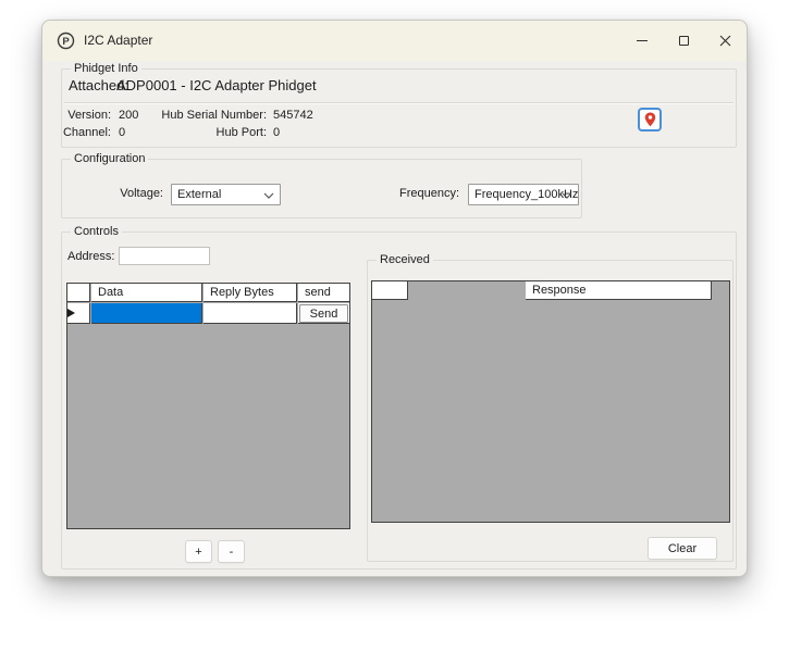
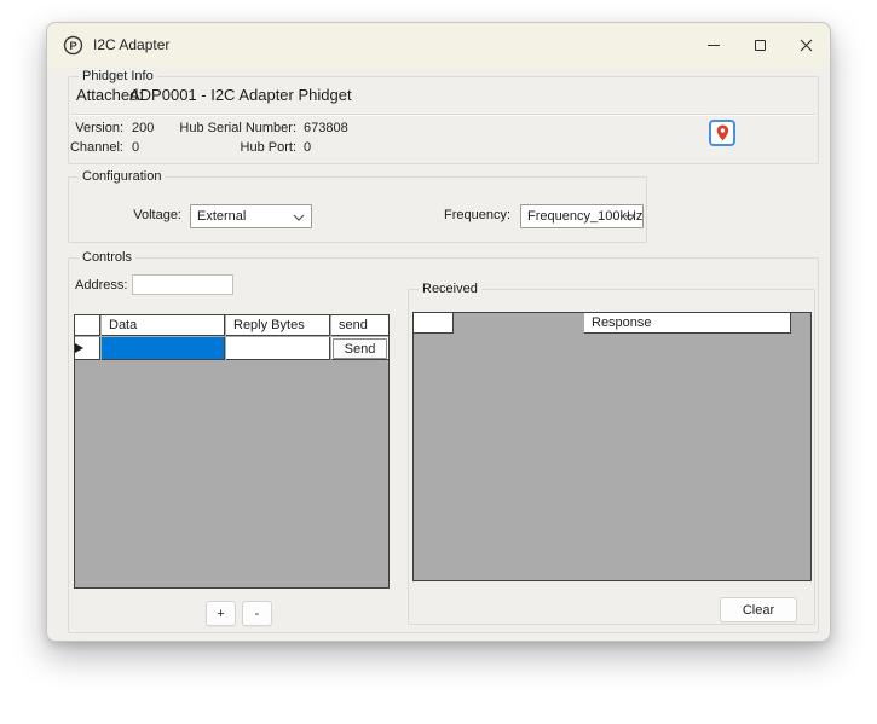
  P
  I2C Adapter
  Phidget Info
  Attached:
  ADP0001 - I2C Adapter Phidget
  Version:
  200
  Hub Serial Number:
- 545742
+ 673808
  Channel:
  0
  Hub Port:
  0
  Configuration
  Voltage:
  External
  Frequency:
  Frequency_100kHz
  Controls
  Address:
  Data
  Reply Bytes
  send
  Send
  +
  -
  Received
  Response
  Clear
